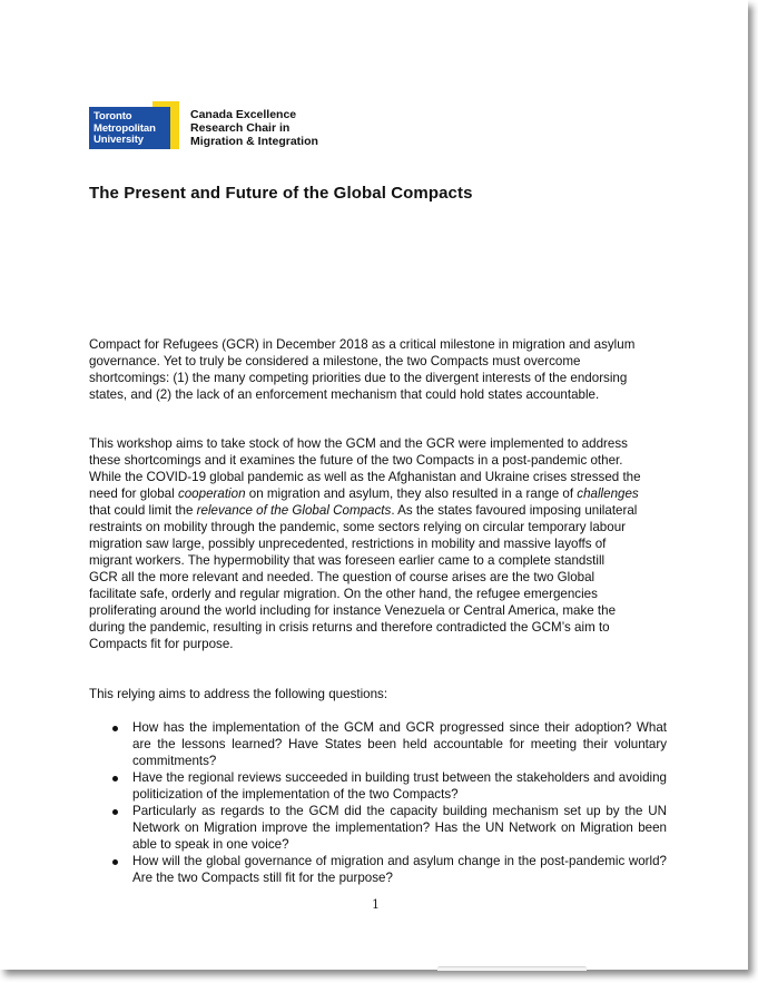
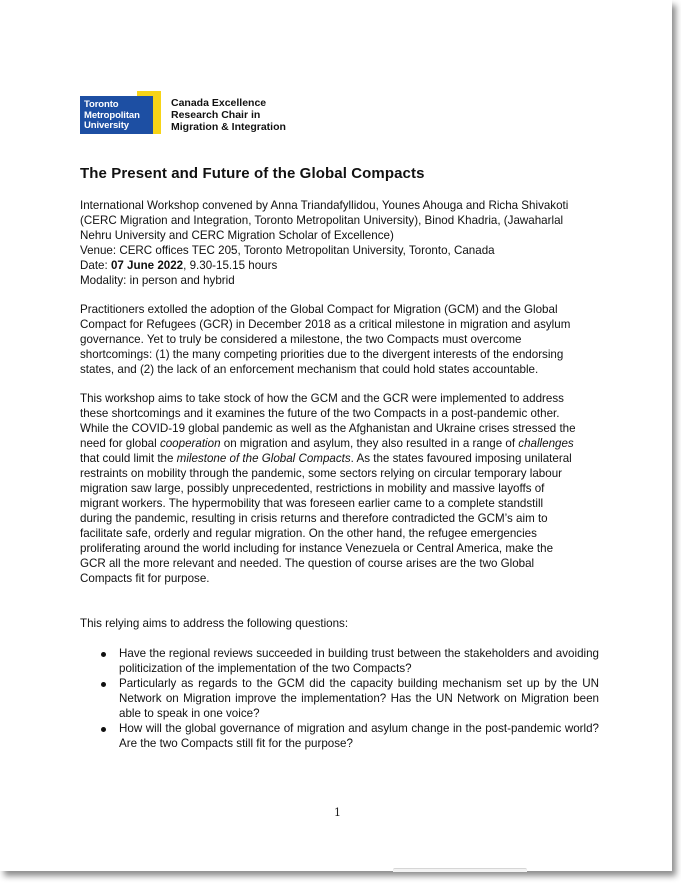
  Toronto
  Metropolitan
  University
  Canada Excellence
  Research Chair in
  Migration & Integration
  The Present and Future of the Global Compacts
+ International Workshop convened by Anna Triandafyllidou, Younes Ahouga and Richa Shivakoti
+ (CERC Migration and Integration, Toronto Metropolitan University), Binod Khadria, (Jawaharlal
+ Nehru University and CERC Migration Scholar of Excellence)
+ Venue: CERC offices TEC 205, Toronto Metropolitan University, Toronto, Canada
+ Date: 07 June 2022, 9.30-15.15 hours
+ Modality: in person and hybrid
+ Practitioners extolled the adoption of the Global Compact for Migration (GCM) and the Global
  Compact for Refugees (GCR) in December 2018 as a critical milestone in migration and asylum
  governance. Yet to truly be considered a milestone, the two Compacts must overcome
  shortcomings: (1) the many competing priorities due to the divergent interests of the endorsing
  states, and (2) the lack of an enforcement mechanism that could hold states accountable.
  This workshop aims to take stock of how the GCM and the GCR were implemented to address
  these shortcomings and it examines the future of the two Compacts in a post-pandemic other.
  While the COVID-19 global pandemic as well as the Afghanistan and Ukraine crises stressed the
  need for global cooperation on migration and asylum, they also resulted in a range of challenges
- that could limit the relevance of the Global Compacts. As the states favoured imposing unilateral
+ that could limit the milestone of the Global Compacts. As the states favoured imposing unilateral
  restraints on mobility through the pandemic, some sectors relying on circular temporary labour
  migration saw large, possibly unprecedented, restrictions in mobility and massive layoffs of
  migrant workers. The hypermobility that was foreseen earlier came to a complete standstill
- GCR all the more relevant and needed. The question of course arises are the two Global
+ during the pandemic, resulting in crisis returns and therefore contradicted the GCM’s aim to
  facilitate safe, orderly and regular migration. On the other hand, the refugee emergencies
  proliferating around the world including for instance Venezuela or Central America, make the
- during the pandemic, resulting in crisis returns and therefore contradicted the GCM’s aim to
+ GCR all the more relevant and needed. The question of course arises are the two Global
  Compacts fit for purpose.
  This relying aims to address the following questions:
- How has the implementation of the GCM and GCR progressed since their adoption? What are the lessons learned? Have States been held accountable for meeting their voluntary commitments?
  Have the regional reviews succeeded in building trust between the stakeholders and avoiding politicization of the implementation of the two Compacts?
  Particularly as regards to the GCM did the capacity building mechanism set up by the UN Network on Migration improve the implementation? Has the UN Network on Migration been able to speak in one voice?
  How will the global governance of migration and asylum change in the post-pandemic world? Are the two Compacts still fit for the purpose?
  1
